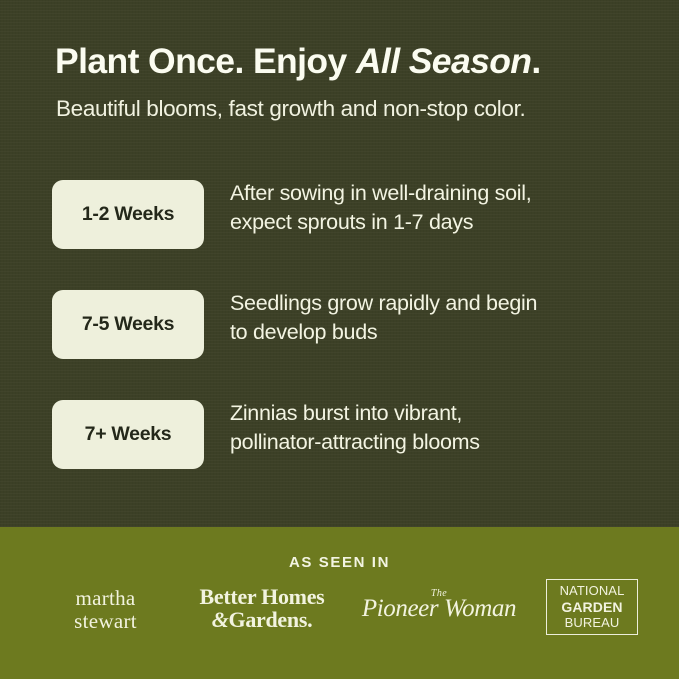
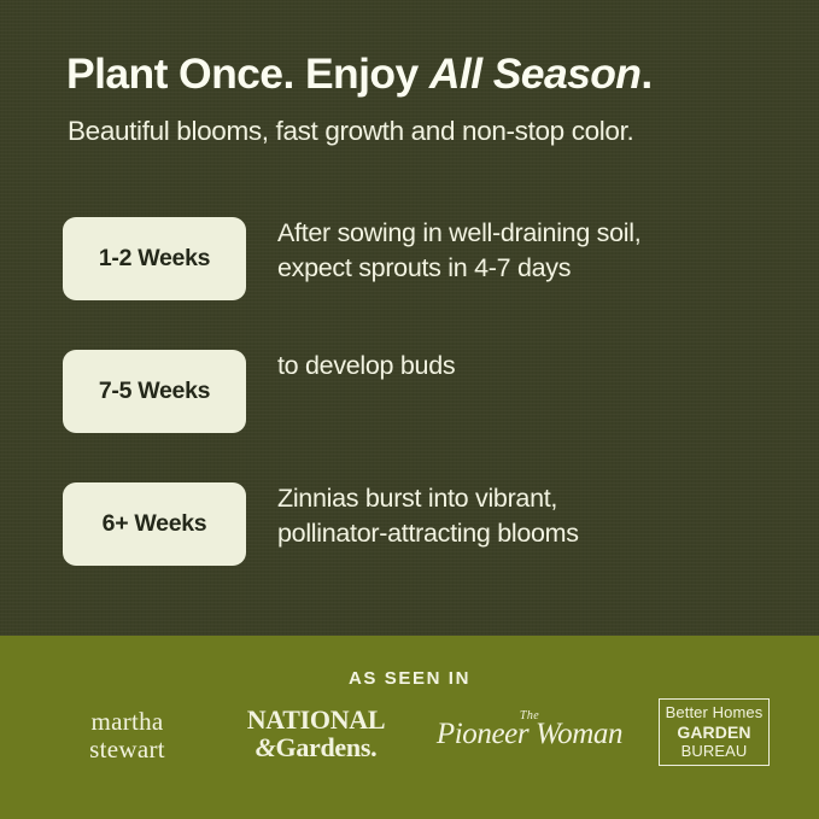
  Plant Once. Enjoy All Season.
  Beautiful blooms, fast growth and non-stop color.
  1-2 Weeks
  After sowing in well-draining soil,
- expect sprouts in 1-7 days
+ expect sprouts in 4-7 days
  7-5 Weeks
- Seedlings grow rapidly and begin
  to develop buds
- 7+ Weeks
+ 6+ Weeks
  Zinnias burst into vibrant,
  pollinator-attracting blooms
  AS SEEN IN
  martha
  stewart
- Better Homes
+ NATIONAL
  &Gardens.
  The
  Pioneer Woman
- NATIONAL
+ Better Homes
  GARDEN
  BUREAU
